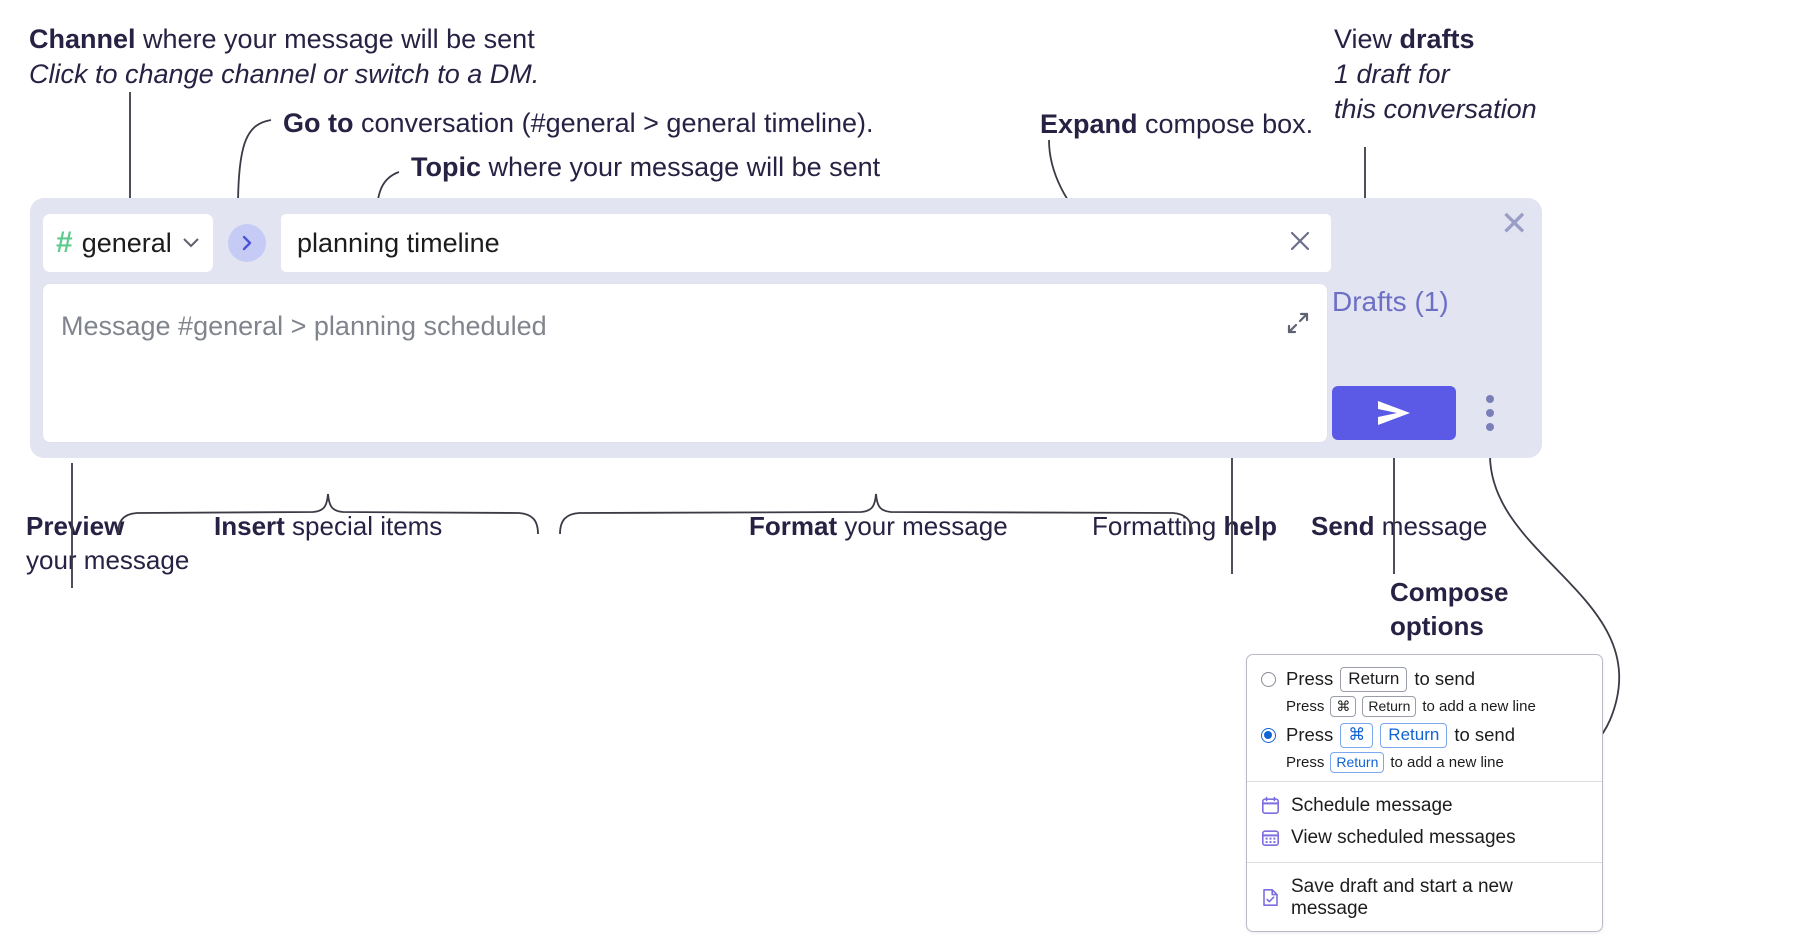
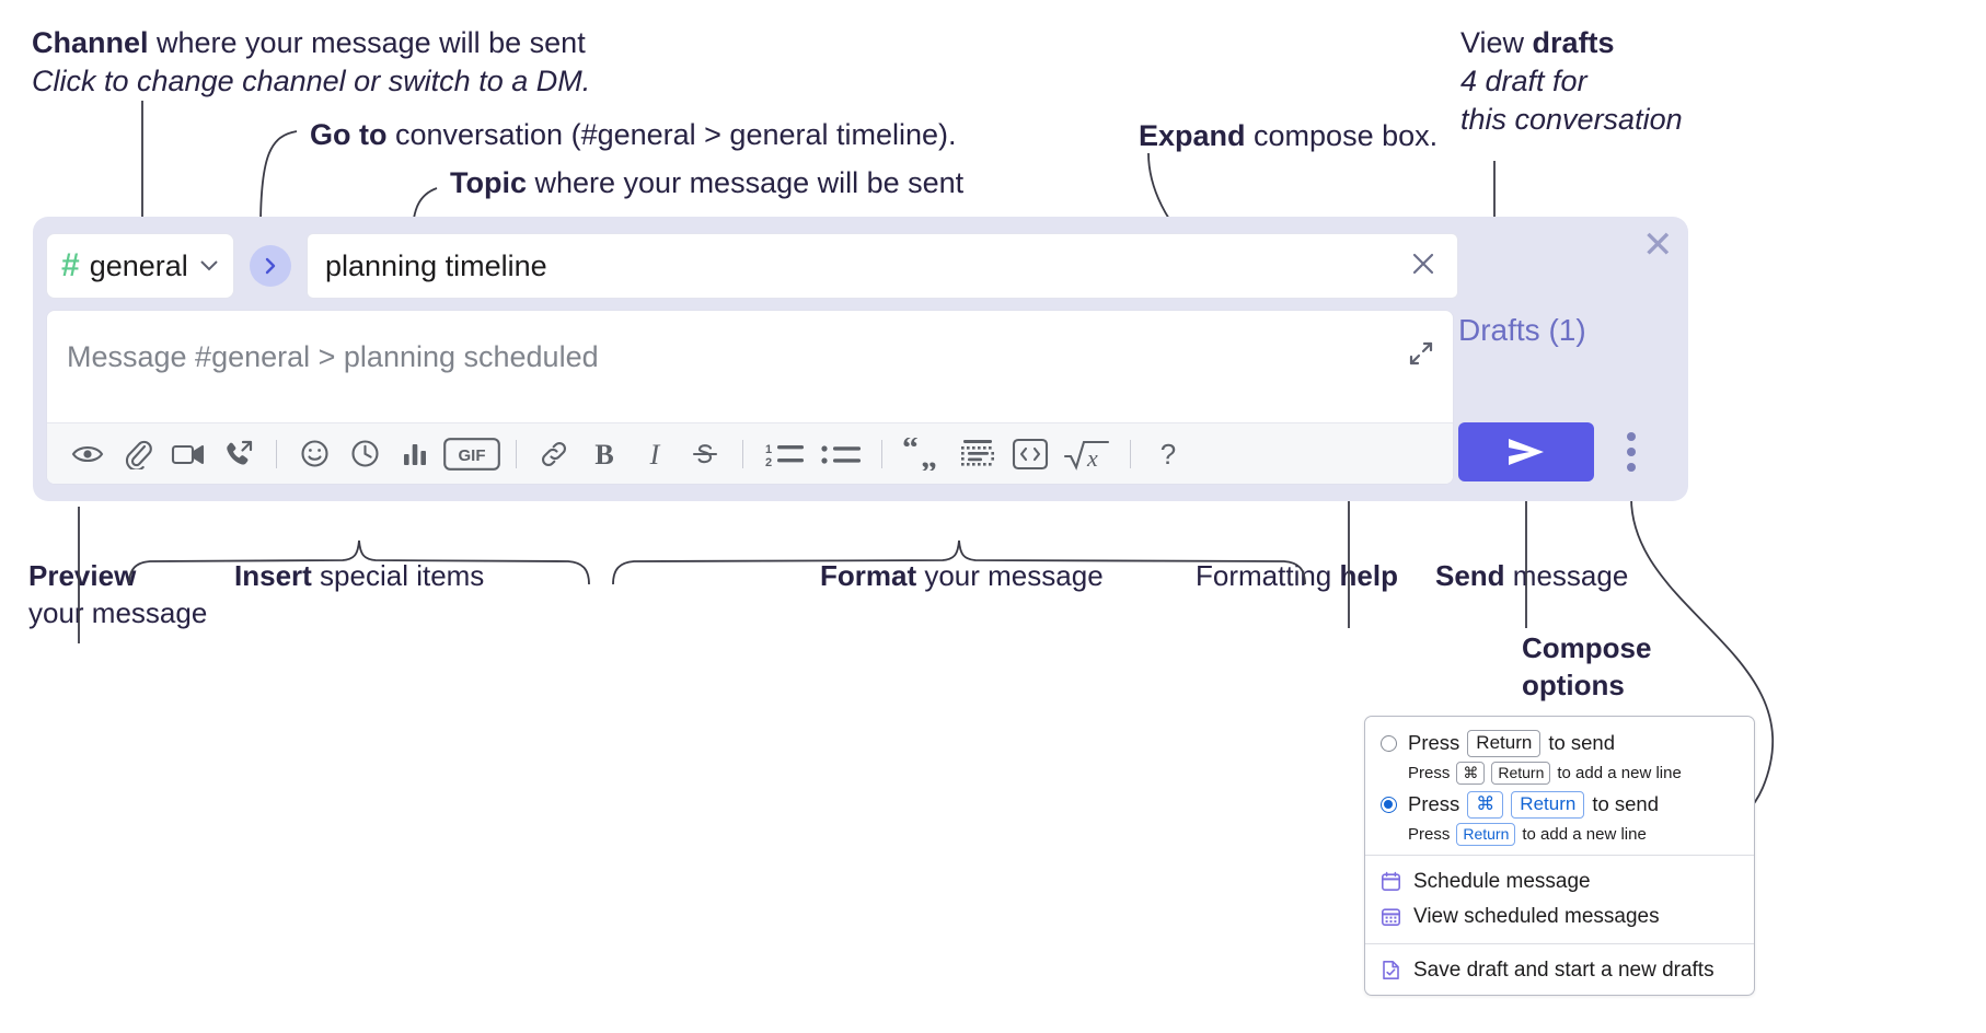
  Channel where your message will be sent
  Click to change channel or switch to a DM.
  Go to conversation (#general > general timeline).
  Topic where your message will be sent
  Expand compose box.
  View drafts
- 1 draft for
+ 4 draft for
  this conversation
  Preview
  you message
  Insert special items
  Format your message
  Formatting elp
  Send message
  Compose
  options
  ✕
  #
  general
  planning timeline
  Message #general > planning scheduled
+ GIF
+ B
+ I
+ 1
+ 2
+ “
+ „
+ x
+ ?
  Drafts (1)
  Press
  Return
  to send
  Press
  ⌘
  Return
  to add a new line
  Press
  ⌘
  Return
  to send
  Press
  Return
  to add a new line
  Schedule message
  View scheduled messages
- Save draft and start a new message
+ Save draft and start a new drafts
